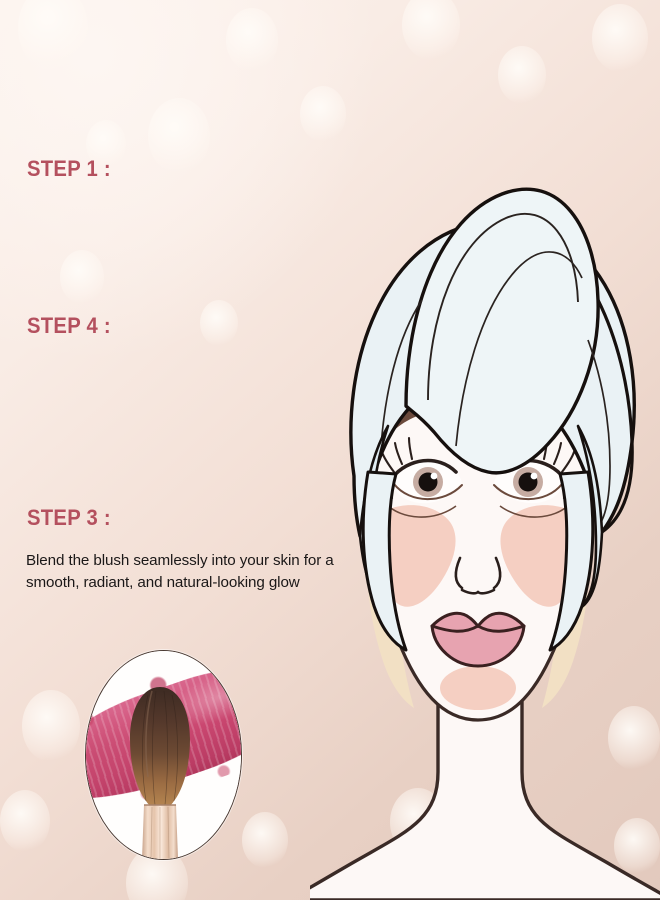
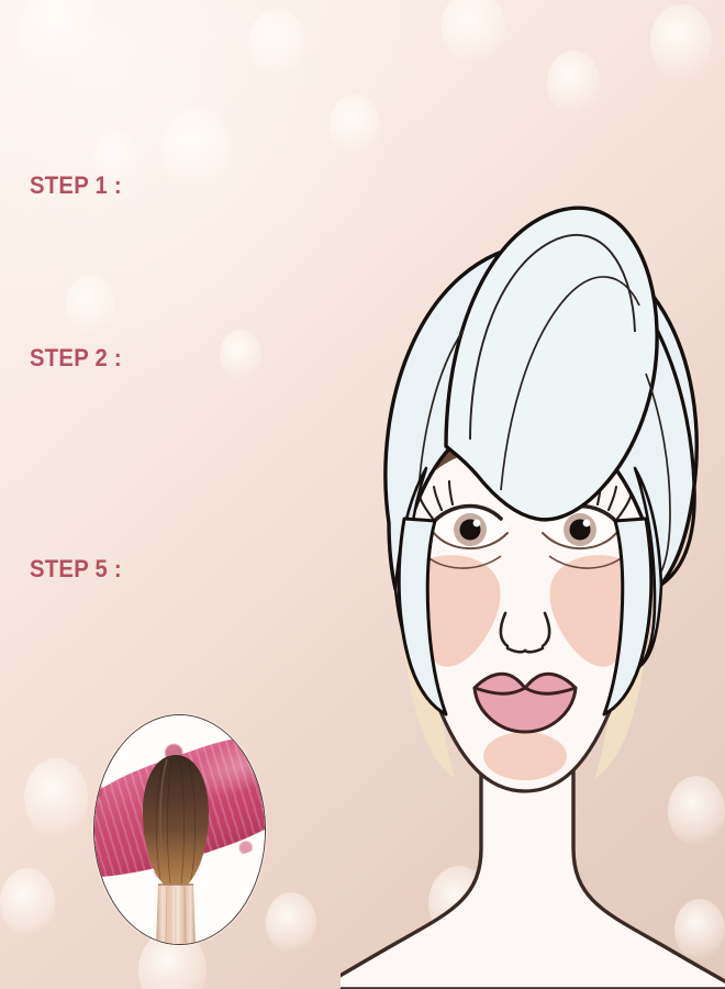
  STEP 1 :
- STEP 4 :
+ STEP 2 :
- STEP 3 :
+ STEP 5 :
- Blend the blush seamlessly into your skin for a smooth, radiant, and natural-looking glow
